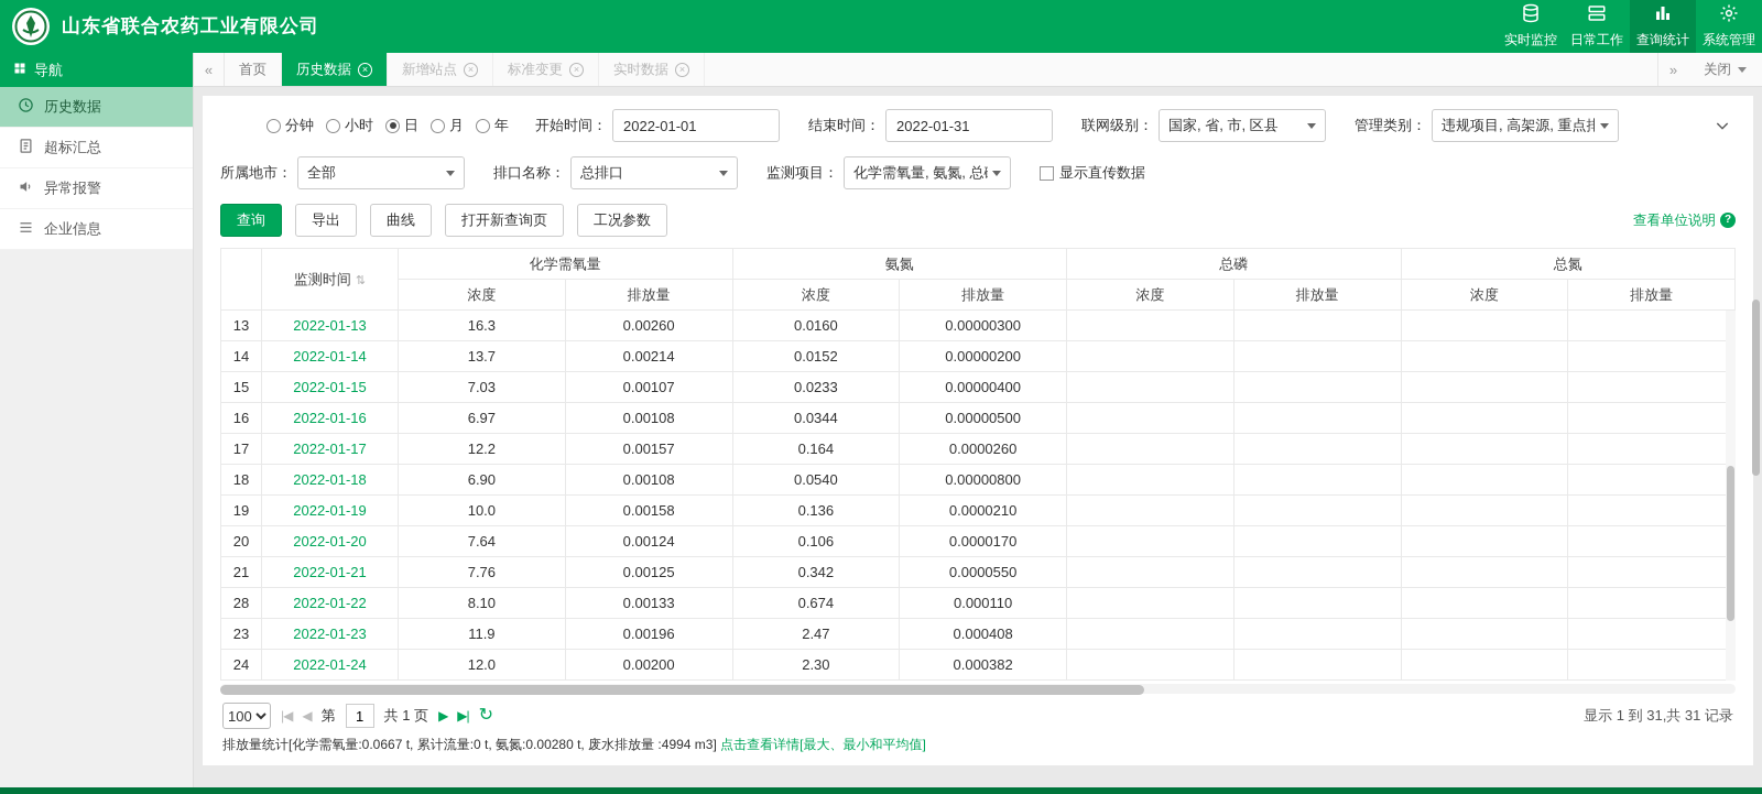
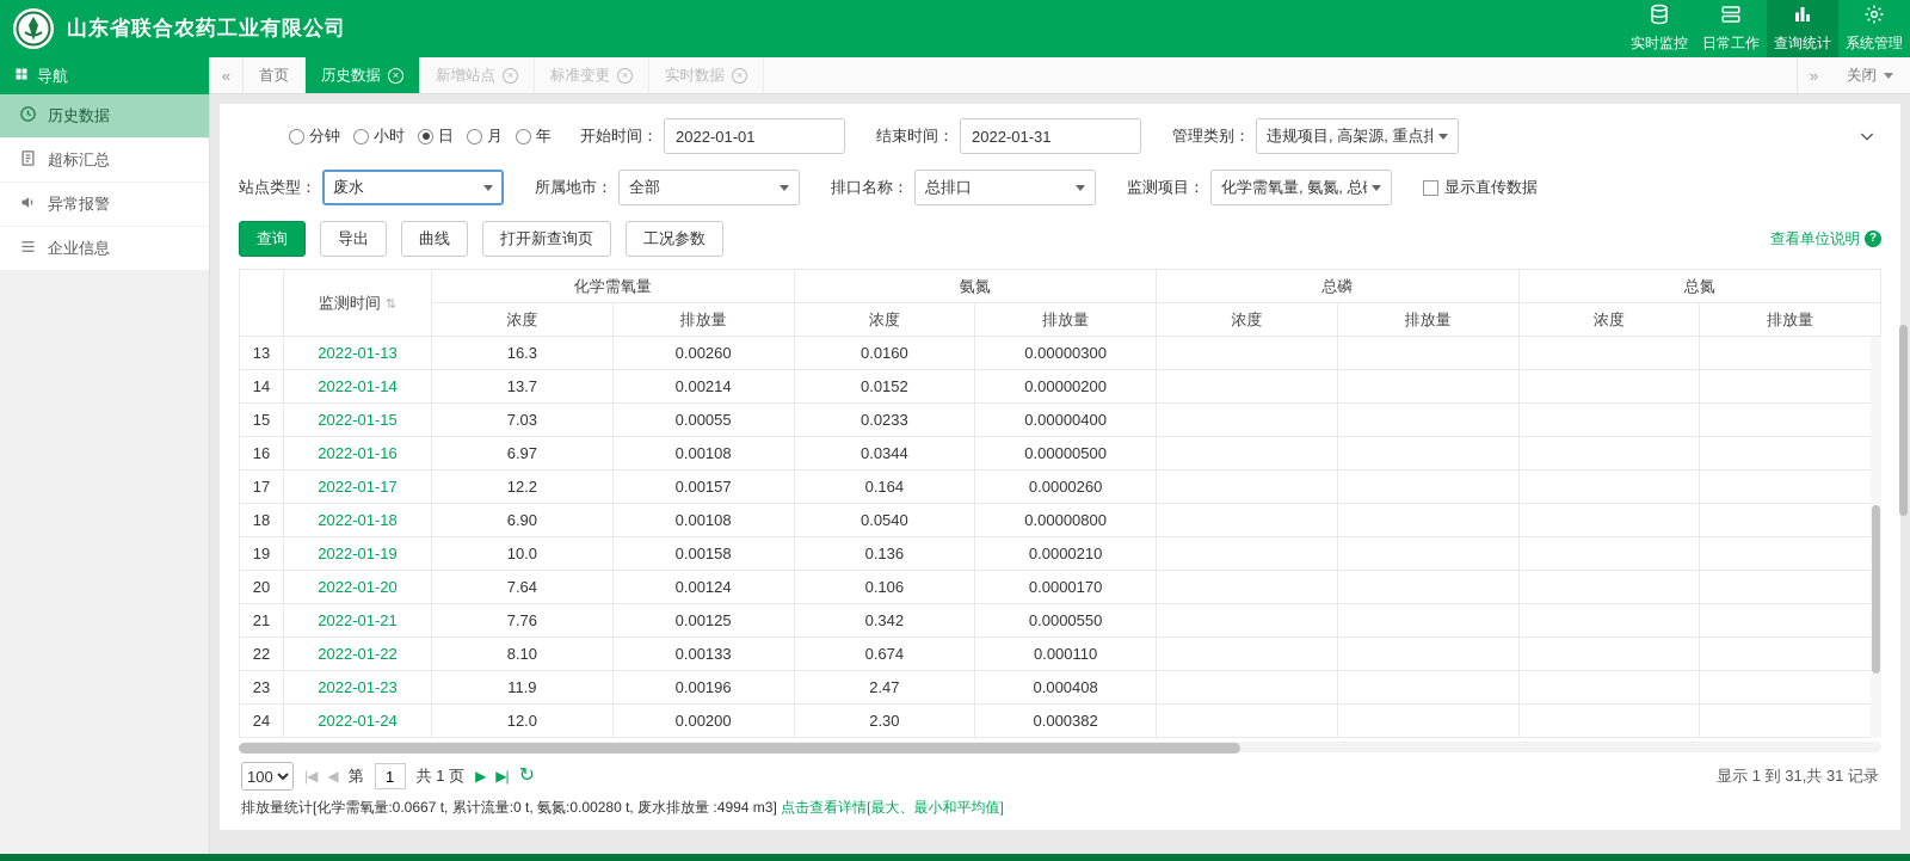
  山东省联合农药工业有限公司
  实时监控
  日常工作
  查询统计
  系统管理
  导航
  历史数据
  超标汇总
  异常报警
  企业信息
  «
  首页
  历史数据
  ×
  新增站点
  ×
  标准变更
  ×
  实时数据
  ×
  »
  关闭
  分钟
  小时
  日
  月
  年
  开始时间：
  2022-01-01
  结束时间：
  2022-01-31
- 联网级别：
- 国家, 省, 市, 区县
  管理类别：
  违规项目, 高架源, 重点排
+ 站点类型：
+ 废水
  所属地市：
  全部
  排口名称：
  总排口
  监测项目：
  显示直传数据
  查询
  导出
  曲线
  打开新查询页
  工况参数
  查看单位说明
  ?
  	监测时间 ⇅	化学需氧量	氨氮	总磷	总氮
  浓度	排放量	浓度	排放量	浓度	排放量	浓度	排放量
  13	2022-01-13	16.3	0.00260	0.0160	0.00000300
  14	2022-01-14	13.7	0.00214	0.0152	0.00000200
- 15	2022-01-15	7.03	0.00107	0.0233	0.00000400
+ 15	2022-01-15	7.03	0.00055	0.0233	0.00000400
  16	2022-01-16	6.97	0.00108	0.0344	0.00000500
  17	2022-01-17	12.2	0.00157	0.164	0.0000260
  18	2022-01-18	6.90	0.00108	0.0540	0.00000800
  19	2022-01-19	10.0	0.00158	0.136	0.0000210
  20	2022-01-20	7.64	0.00124	0.106	0.0000170
  21	2022-01-21	7.76	0.00125	0.342	0.0000550
- 28	2022-01-22	8.10	0.00133	0.674	0.000110
+ 22	2022-01-22	8.10	0.00133	0.674	0.000110
  23	2022-01-23	11.9	0.00196	2.47	0.000408
  24	2022-01-24	12.0	0.00200	2.30	0.000382
  100
  |◀
  ◀
  第
  1
  共 1 页
  ▶
  ▶|
  ↻
  显示 1 到 31,共 31 记录
  排放量统计[化学需氧量:0.0667 t, 累计流量:0 t, 氨氮:0.00280 t, 废水排放量 :4994 m3] 点击查看详情[最大、最小和平均值]
